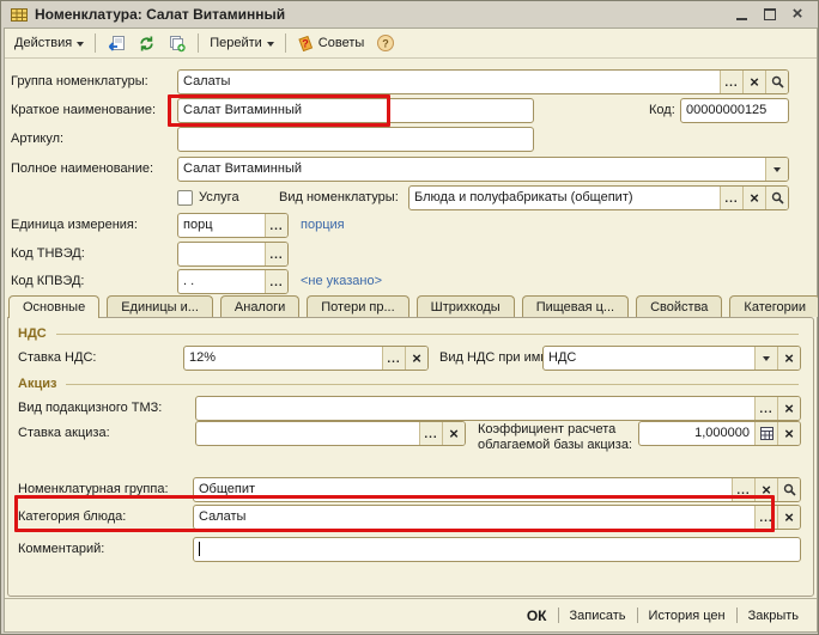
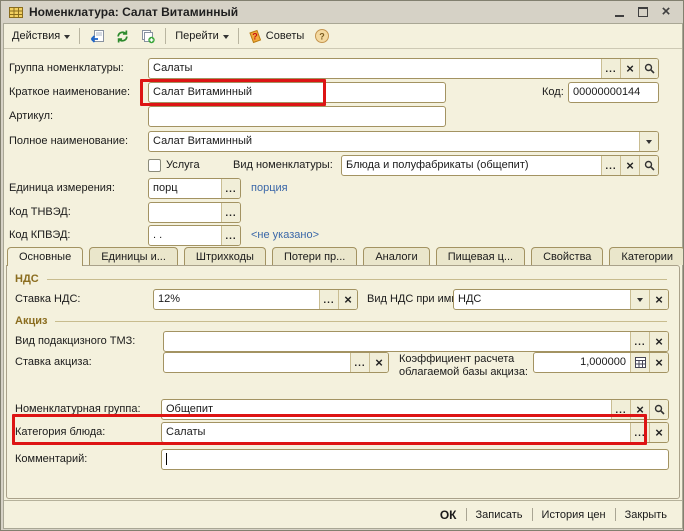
  Номенклатура: Салат Витаминный
  ×
  Действия
  Перейти
  ?
  Советы
  ?
  Группа номенклатуры:
  Салаты
  ...
  ×
  Краткое наименование:
  Салат Витаминный
  Код:
- 00000000125
+ 00000000144
  Артикул:
  Полное наименование:
  Салат Витаминный
  Услуга
  Вид номенклатуры:
  Блюда и полуфабрикаты (общепит)
  ...
  ×
  Единица измерения:
  порц
  ...
  порция
  Код ТНВЭД:
  ...
  Код КПВЭД:
  . .
  ...
  <не указано>
  Основные
  Единицы и...
- Аналоги
+ Штрихкоды
  Потери пр...
- Штрихкоды
+ Аналоги
  Пищевая ц...
  Свойства
  Категории
  НДС
  Ставка НДС:
  12%
  ...
  ×
  НДС
  ×
  Акциз
  Вид подакцизного ТМЗ:
  ...
  ×
  Ставка акциза:
  ...
  ×
  Коэффициент расчета облагаемой базы акциза:
  1,000000
  ×
  Номенклатурная группа:
  Общепит
  ...
  ×
  Категория блюда:
  Салаты
  ...
  ×
  Комментарий:
  ОК
  Записать
  История цен
  Закрыть
